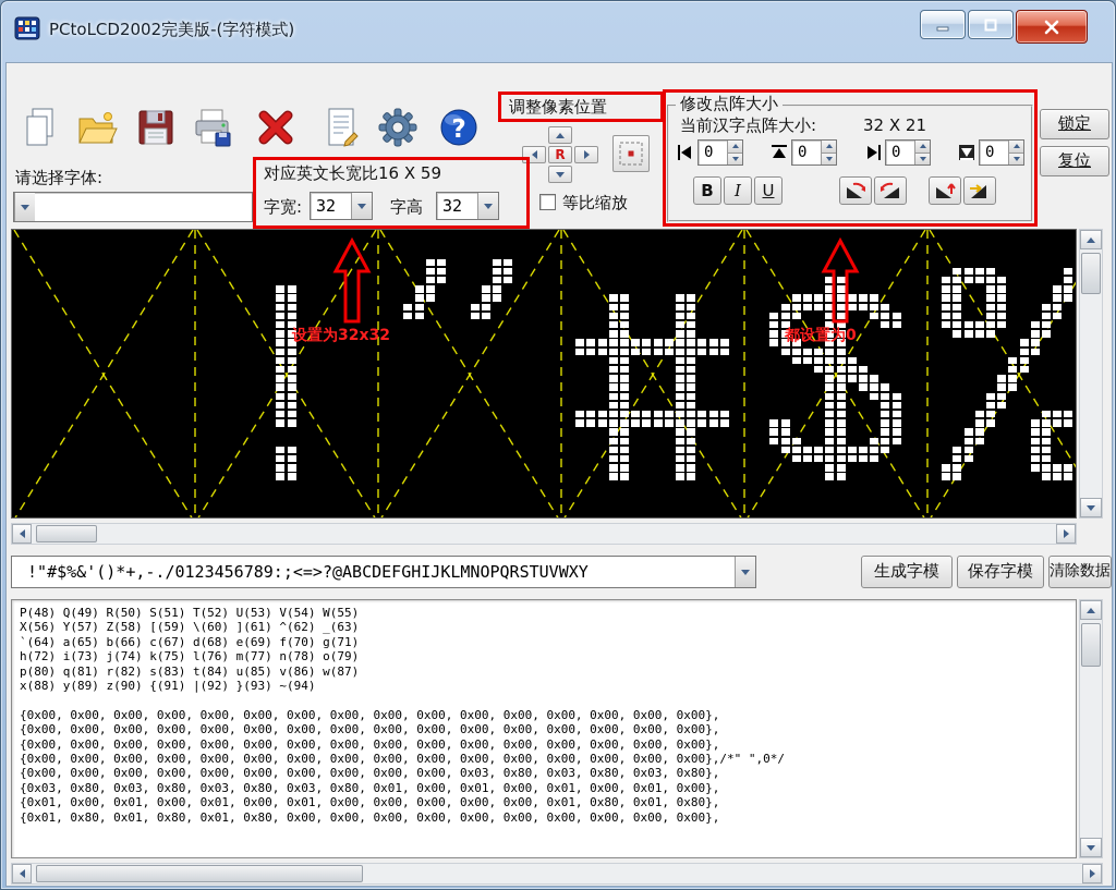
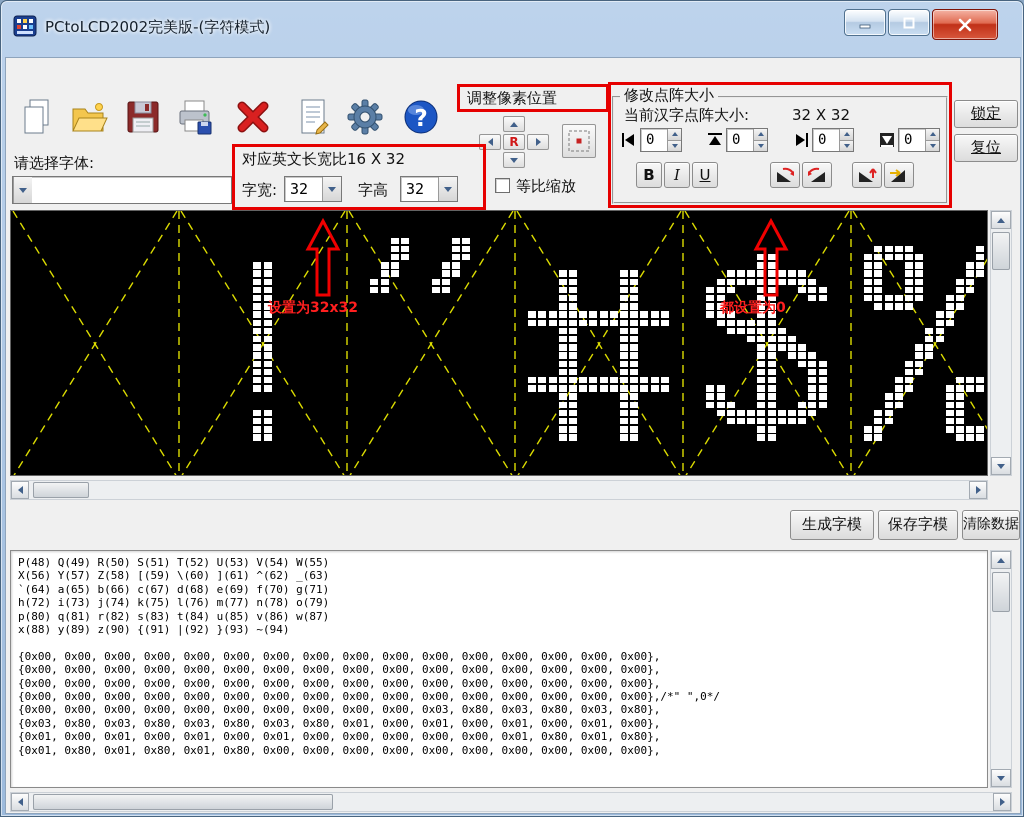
  PCtoLCD2002完美版-(字符模式)
  ?
  调整像素位置
  R
  修改点阵大小
  当前汉字点阵大小:
- 32 X 21
+ 32 X 32
  0
  0
  0
  0
  B
  I
  U
  锁定
  复位
  请选择字体:
- 对应英文长宽比16 X 59
+ 对应英文长宽比16 X 32
  字宽:
  32
  字高
  32
  等比缩放
  设置为32x32
  都设置为0
- !"#$%&'()*+,-./0123456789:;<=>?@ABCDEFGHIJKLMNOPQRSTUVWXY
  生成字模
  保存字模
  清除数据
  P(48) Q(49) R(50) S(51) T(52) U(53) V(54) W(55)
  X(56) Y(57) Z(58) [(59) \(60) ](61) ^(62) _(63)
  `(64) a(65) b(66) c(67) d(68) e(69) f(70) g(71)
  h(72) i(73) j(74) k(75) l(76) m(77) n(78) o(79)
  p(80) q(81) r(82) s(83) t(84) u(85) v(86) w(87)
  x(88) y(89) z(90) {(91) |(92) }(93) ~(94)
  {0x00, 0x00, 0x00, 0x00, 0x00, 0x00, 0x00, 0x00, 0x00, 0x00, 0x00, 0x00, 0x00, 0x00, 0x00, 0x00},
  {0x00, 0x00, 0x00, 0x00, 0x00, 0x00, 0x00, 0x00, 0x00, 0x00, 0x00, 0x00, 0x00, 0x00, 0x00, 0x00},
  {0x00, 0x00, 0x00, 0x00, 0x00, 0x00, 0x00, 0x00, 0x00, 0x00, 0x00, 0x00, 0x00, 0x00, 0x00, 0x00},
  {0x00, 0x00, 0x00, 0x00, 0x00, 0x00, 0x00, 0x00, 0x00, 0x00, 0x00, 0x00, 0x00, 0x00, 0x00, 0x00},/*" ",0*/
  {0x00, 0x00, 0x00, 0x00, 0x00, 0x00, 0x00, 0x00, 0x00, 0x00, 0x03, 0x80, 0x03, 0x80, 0x03, 0x80},
  {0x03, 0x80, 0x03, 0x80, 0x03, 0x80, 0x03, 0x80, 0x01, 0x00, 0x01, 0x00, 0x01, 0x00, 0x01, 0x00},
  {0x01, 0x00, 0x01, 0x00, 0x01, 0x00, 0x01, 0x00, 0x00, 0x00, 0x00, 0x00, 0x01, 0x80, 0x01, 0x80},
  {0x01, 0x80, 0x01, 0x80, 0x01, 0x80, 0x00, 0x00, 0x00, 0x00, 0x00, 0x00, 0x00, 0x00, 0x00, 0x00},
